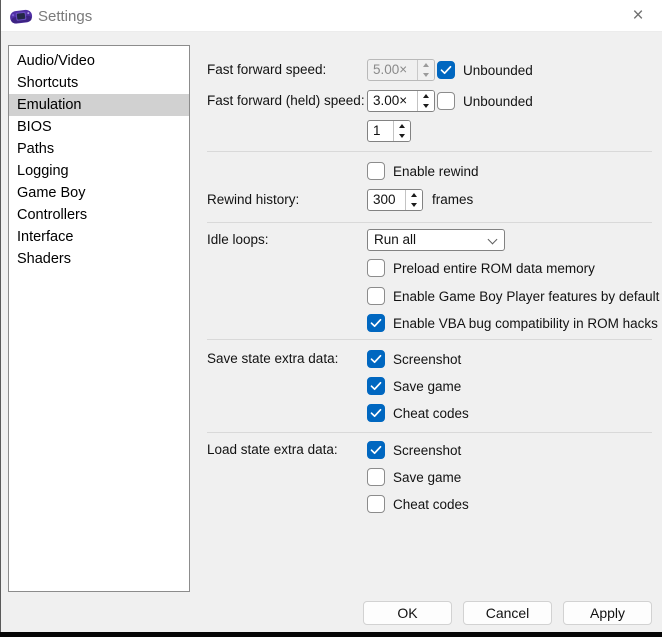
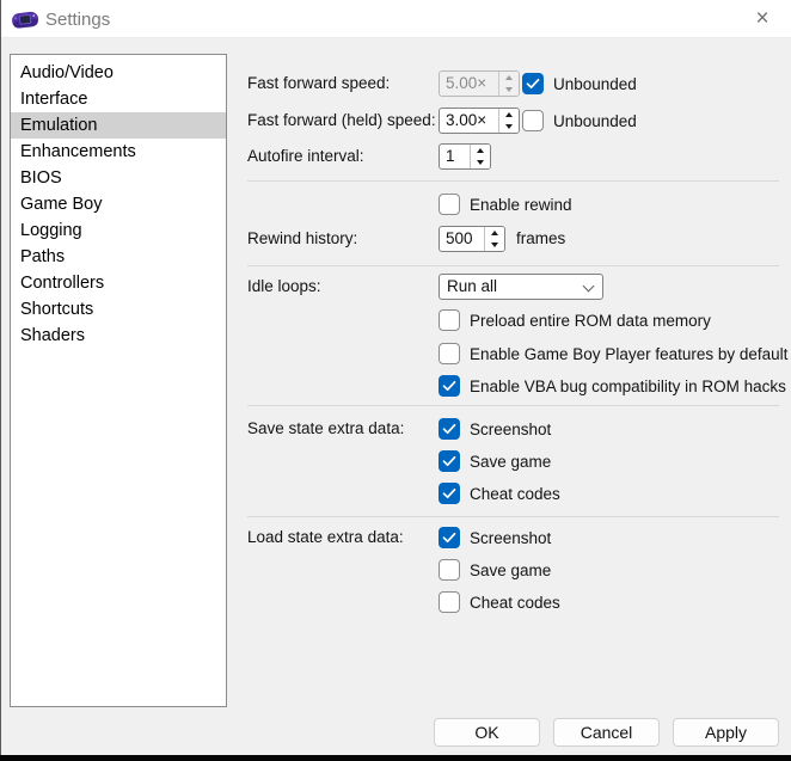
  Settings
  ×
  Audio/Video
- Shortcuts
+ Interface
  Emulation
+ Enhancements
  BIOS
- Paths
+ Game Boy
  Logging
- Game Boy
+ Paths
  Controllers
- Interface
+ Shortcuts
  Shaders
  Fast forward speed:
  5.00×
  Unbounded
  Fast forward (held) speed:
  3.00×
  Unbounded
+ Autofire interval:
  1
  Enable rewind
  Rewind history:
- 300
+ 500
  frames
  Idle loops:
  Run all
  Preload entire ROM data memory
  Enable Game Boy Player features by default
  Enable VBA bug compatibility in ROM hacks
  Save state extra data:
  Screenshot
  Save game
  Cheat codes
  Load state extra data:
  Screenshot
  Save game
  Cheat codes
  OK
  Cancel
  Apply
